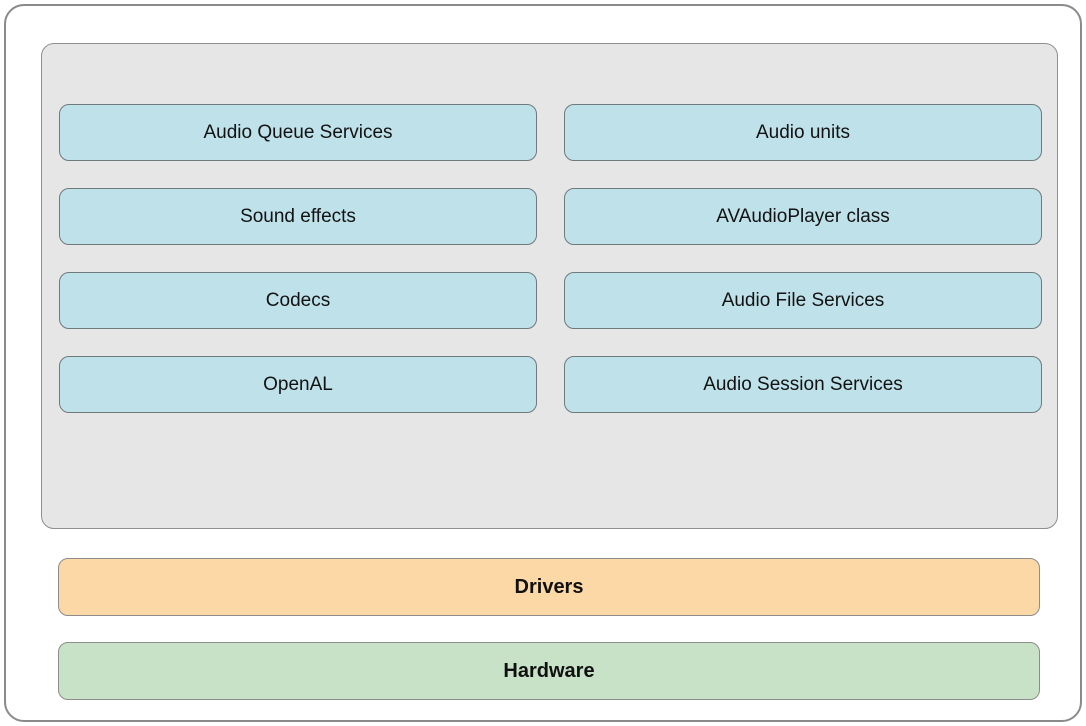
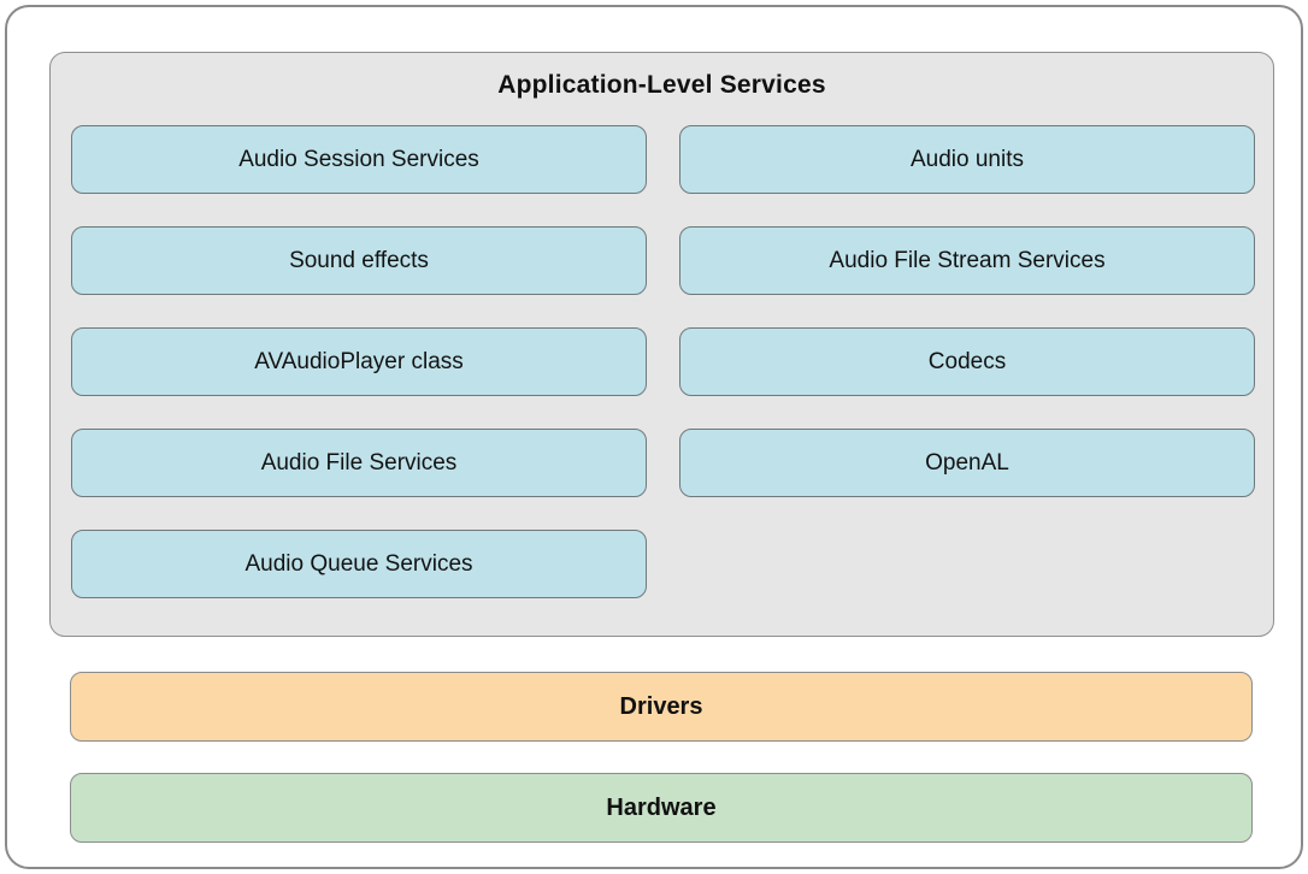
+ Application-Level Services
- Audio Queue Services
+ Audio Session Services
  Audio units
  Sound effects
+ Audio File Stream Services
  AVAudioPlayer class
  Codecs
  Audio File Services
  OpenAL
- Audio Session Services
+ Audio Queue Services
  Drivers
  Hardware
